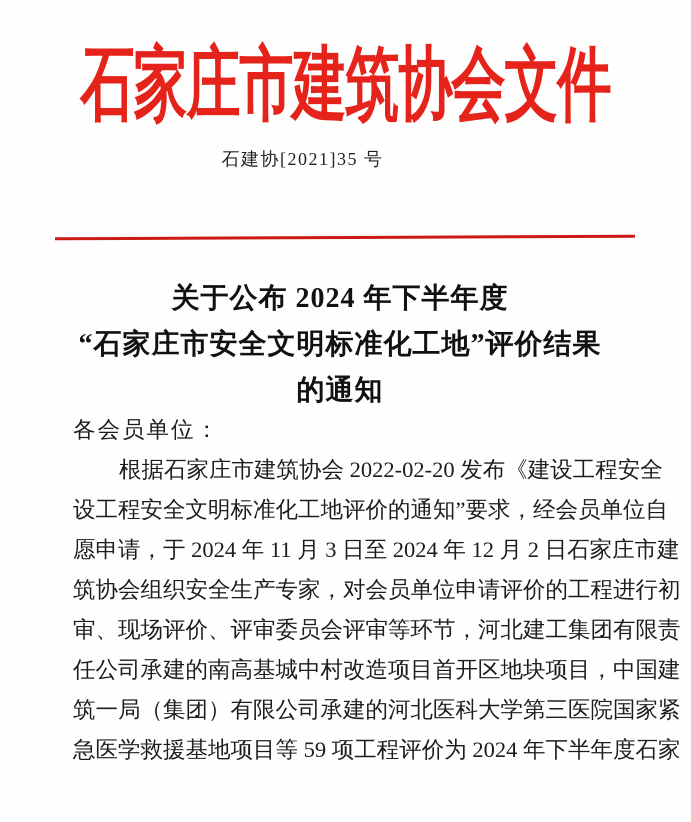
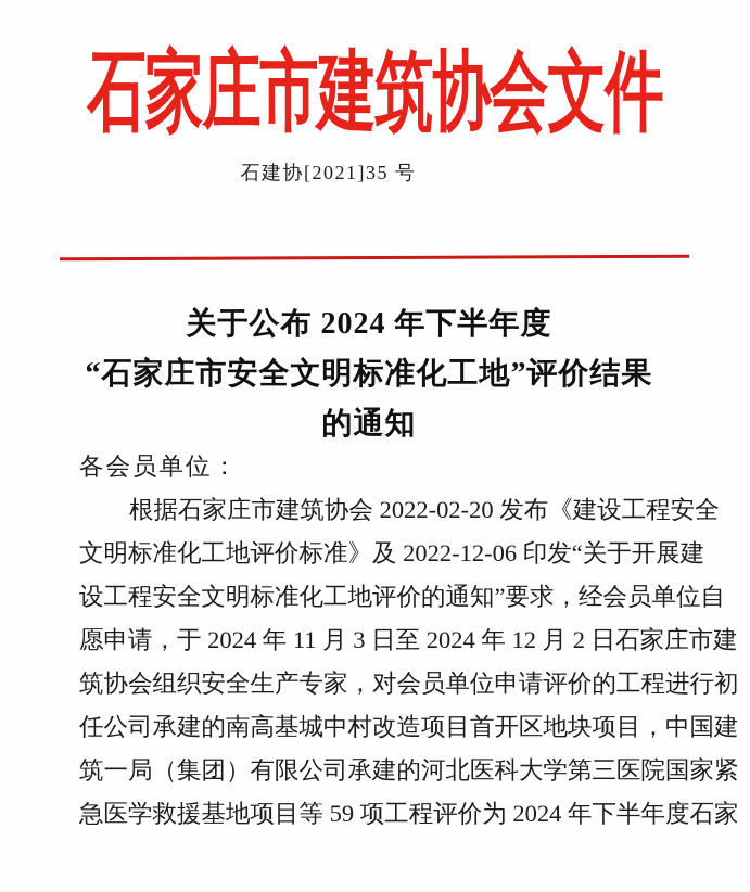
  石家庄市建筑协会文件
  石建协[2021]35 号
  关于公布 2024 年下半年度
  “石家庄市安全文明标准化工地”评价结果
  的通知
  各会员单位：
  根据石家庄市建筑协会 2022-02-20 发布《建设工程安全
+ 文明标准化工地评价标准》及 2022-12-06 印发“关于开展建
  设工程安全文明标准化工地评价的通知”要求，经会员单位自
  愿申请，于 2024 年 11 月 3 日至 2024 年 12 月 2 日石家庄市建
  筑协会组织安全生产专家，对会员单位申请评价的工程进行初
- 审、现场评价、评审委员会评审等环节，河北建工集团有限责
  任公司承建的南高基城中村改造项目首开区地块项目，中国建
  筑一局（集团）有限公司承建的河北医科大学第三医院国家紧
  急医学救援基地项目等 59 项工程评价为 2024 年下半年度石家
